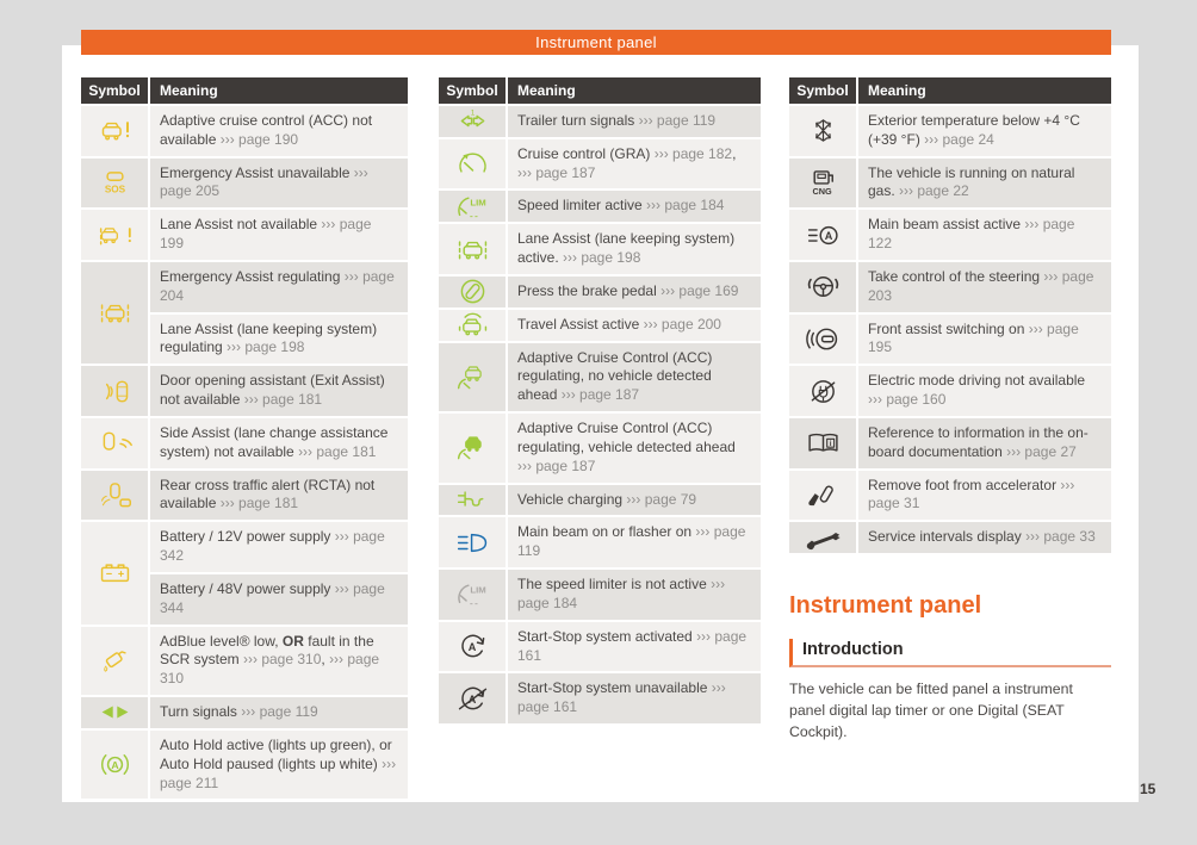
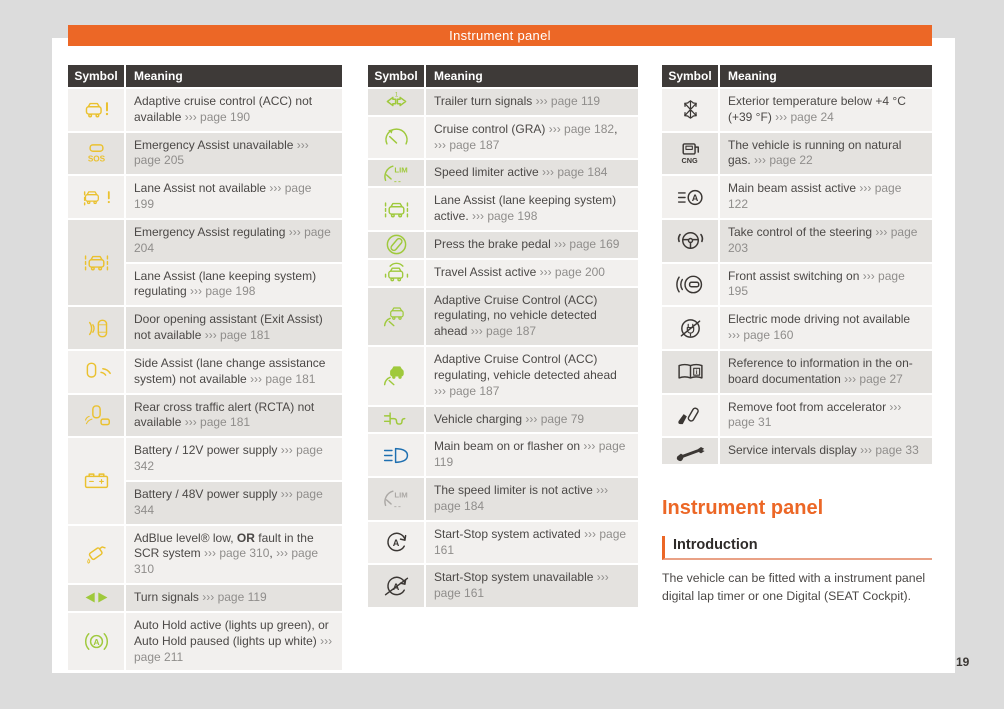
  Instrument panel
  Symbol
  Meaning
  Adaptive cruise control (ACC) not available ››› page 190
  SOS
  Emergency Assist unavailable ››› page 205
  Lane Assist not available ››› page 199
  Emergency Assist regulating ››› page 204
  Lane Assist (lane keeping system) regulating ››› page 198
  Door opening assistant (Exit Assist) not available ››› page 181
  Side Assist (lane change assistance system) not available ››› page 181
  Rear cross traffic alert (RCTA) not available ››› page 181
  Battery / 12V power supply ››› page 342
  Battery / 48V power supply ››› page 344
  AdBlue level® low, OR fault in the SCR system ››› page 310, ››› page 310
  Turn signals ››› page 119
  A
  Auto Hold active (lights up green), or Auto Hold paused (lights up white) ››› page 211
  Symbol
  Meaning
  Trailer turn signals ››› page 119
  Cruise control (GRA) ››› page 182, ››› page 187
  LIM
  Speed limiter active ››› page 184
  Lane Assist (lane keeping system) active. ››› page 198
  Press the brake pedal ››› page 169
  Travel Assist active ››› page 200
  Adaptive Cruise Control (ACC) regulating, no vehicle detected ahead ››› page 187
  Adaptive Cruise Control (ACC) regulating, vehicle detected ahead ››› page 187
  Vehicle charging ››› page 79
  Main beam on or flasher on ››› page 119
  LIM
  The speed limiter is not active ››› page 184
  A
  Start-Stop system activated ››› page 161
  Start-Stop system unavailable ››› page 161
  Symbol
  Meaning
  Exterior temperature below +4 °C (+39 °F) ››› page 24
  CNG
  The vehicle is running on natural gas. ››› page 22
  A
  Main beam assist active ››› page 122
  Take control of the steering ››› page 203
  Front assist switching on ››› page 195
  Electric mode driving not available ››› page 160
  Reference to information in the on-board documentation ››› page 27
  Remove foot from accelerator ››› page 31
  Service intervals display ››› page 33
  Instrument panel
  Introduction
- The vehicle can be fitted panel a instrument panel digital lap timer or one Digital (SEAT Cockpit).
+ The vehicle can be fitted with a instrument panel digital lap timer or one Digital (SEAT Cockpit).
- 15
+ 19
